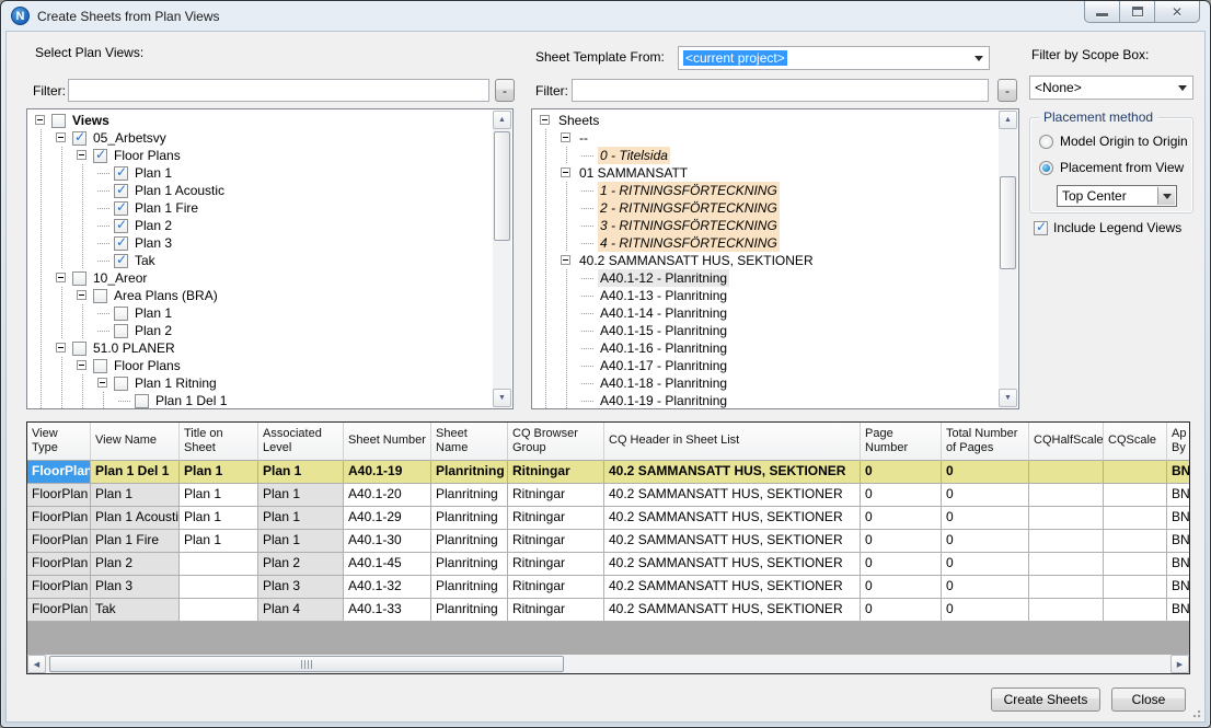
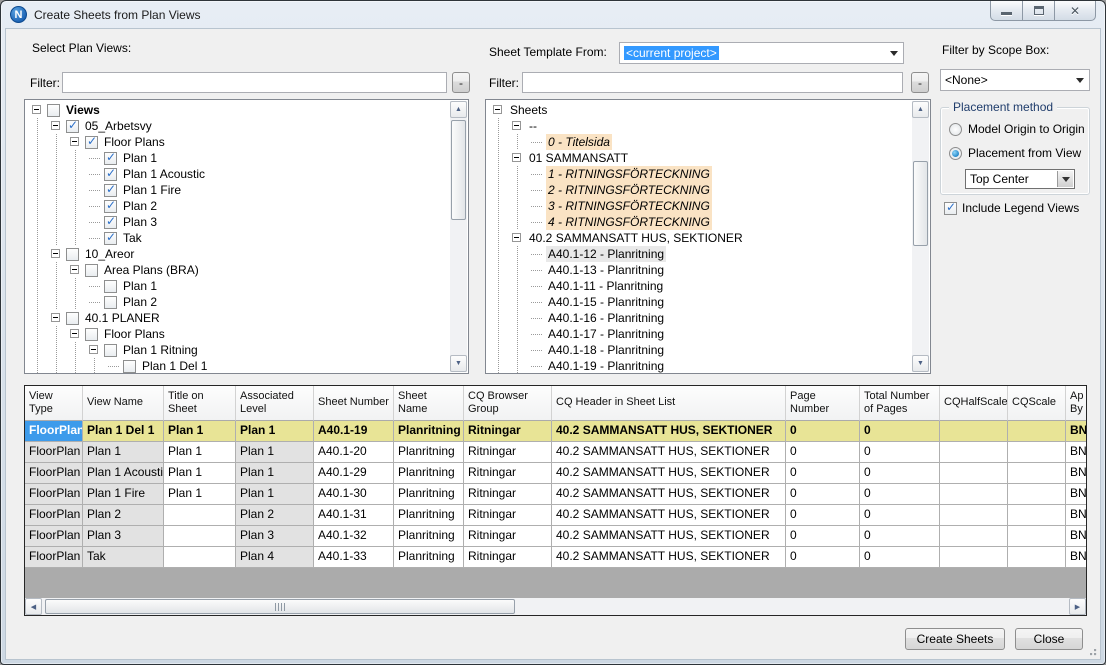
  N
  Create Sheets from Plan Views
  ✕
  Select Plan Views:
  Filter:
  -
  Views
  05_Arbetsvy
  Floor Plans
  Plan 1
  Plan 1 Acoustic
  Plan 1 Fire
  Plan 2
  Plan 3
  Tak
  10_Areor
  Area Plans (BRA)
  Plan 1
  Plan 2
- 51.0 PLANER
+ 40.1 PLANER
  Floor Plans
  Plan 1 Ritning
  Plan 1 Del 1
  Sheet Template From:
  <current project>
  Filter:
  -
  Sheets
  --
  0 - Titelsida
  01 SAMMANSATT
  1 - RITNINGSFÖRTECKNING
  2 - RITNINGSFÖRTECKNING
  3 - RITNINGSFÖRTECKNING
  4 - RITNINGSFÖRTECKNING
  40.2 SAMMANSATT HUS, SEKTIONER
  A40.1-12 - Planritning
  A40.1-13 - Planritning
- A40.1-14 - Planritning
+ A40.1-11 - Planritning
  A40.1-15 - Planritning
  A40.1-16 - Planritning
  A40.1-17 - Planritning
  A40.1-18 - Planritning
  A40.1-19 - Planritning
  Filter by Scope Box:
  <None>
  Placement method
  Model Origin to Origin
  Placement from View
  Top Center
  Include Legend Views
  View Type
  View Name
  Title on Sheet
  Associated Level
  Sheet Number
  Sheet Name
  CQ Browser Group
  CQ Header in Sheet List
  Page Number
  Total Number of Pages
  CQHalfScale
  CQScale
  Ap By
  FloorPlan
  Plan 1 Del 1
  Plan 1
  Plan 1
  A40.1-19
  Planritning
  Ritningar
  40.2 SAMMANSATT HUS, SEKTIONER
  0
  0
  BN
  FloorPlan
  Plan 1
  Plan 1
  Plan 1
  A40.1-20
  Planritning
  Ritningar
  40.2 SAMMANSATT HUS, SEKTIONER
  0
  0
  BN
  FloorPlan
  Plan 1 Acousti
  Plan 1
  Plan 1
  A40.1-29
  Planritning
  Ritningar
  40.2 SAMMANSATT HUS, SEKTIONER
  0
  0
  BN
  FloorPlan
  Plan 1 Fire
  Plan 1
  Plan 1
  A40.1-30
  Planritning
  Ritningar
  40.2 SAMMANSATT HUS, SEKTIONER
  0
  0
  BN
  FloorPlan
  Plan 2
  Plan 2
- A40.1-45
+ A40.1-31
  Planritning
  Ritningar
  40.2 SAMMANSATT HUS, SEKTIONER
  0
  0
  BN
  FloorPlan
  Plan 3
  Plan 3
  A40.1-32
  Planritning
  Ritningar
  40.2 SAMMANSATT HUS, SEKTIONER
  0
  0
  BN
  FloorPlan
  Tak
  Plan 4
  A40.1-33
  Planritning
  Ritningar
  40.2 SAMMANSATT HUS, SEKTIONER
  0
  0
  BN
  Create Sheets
  Close
